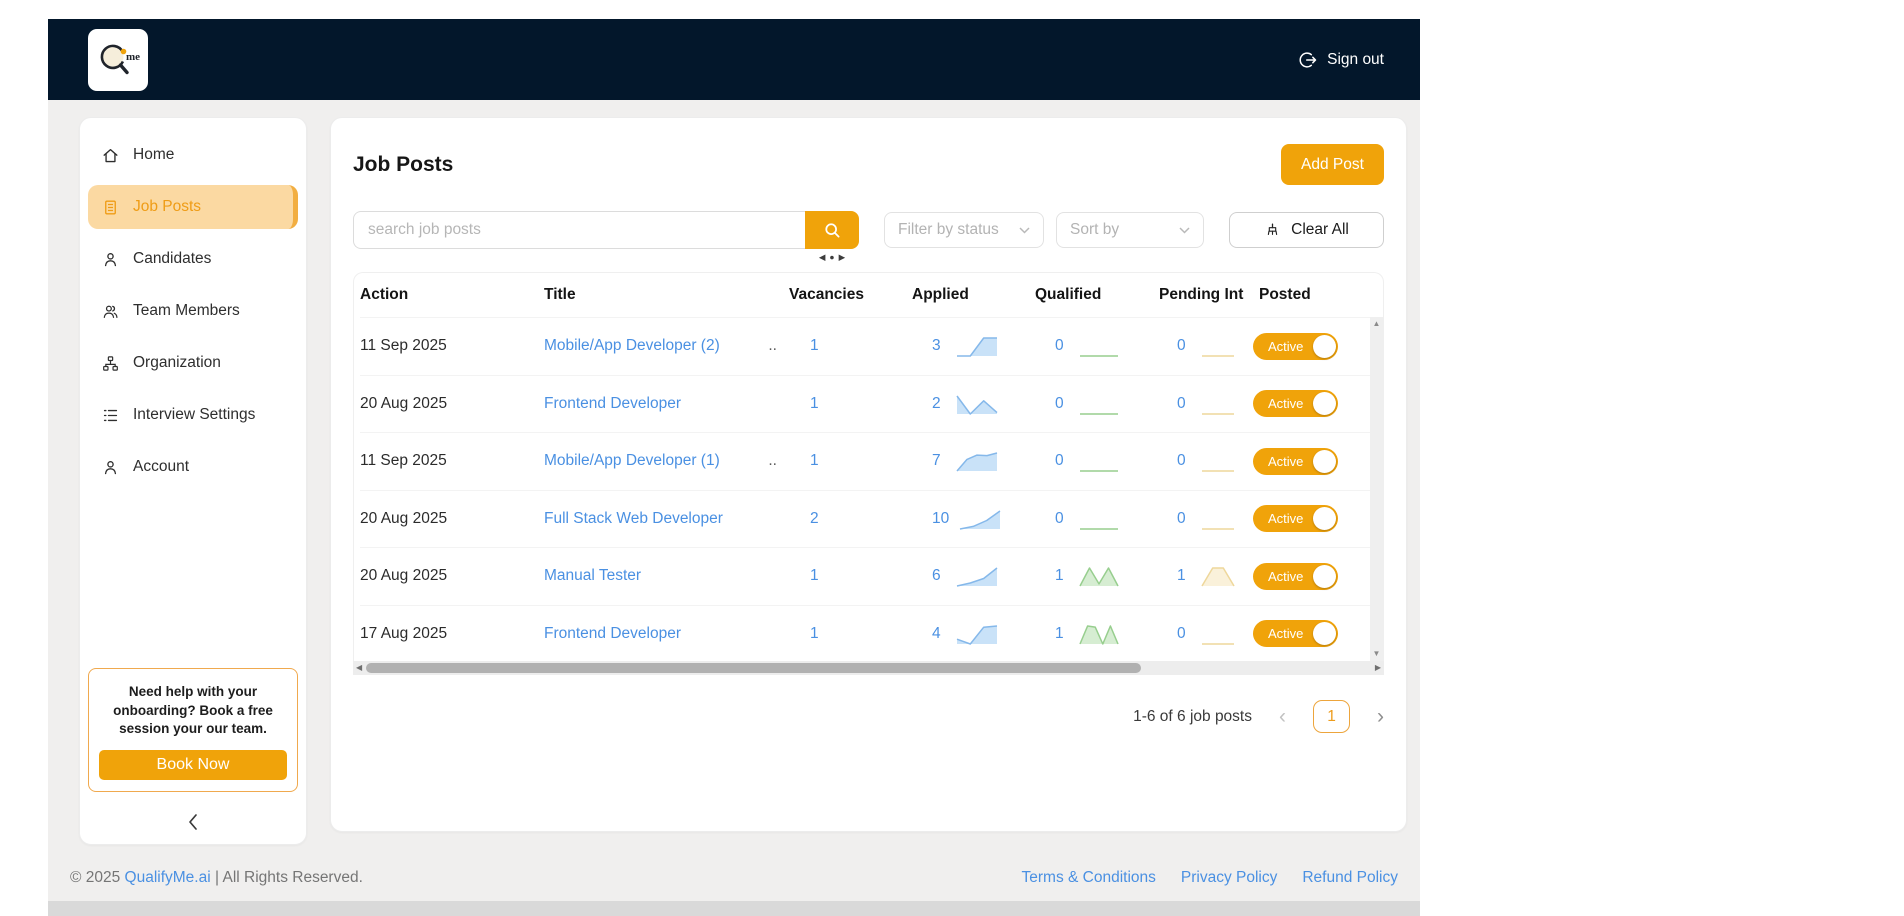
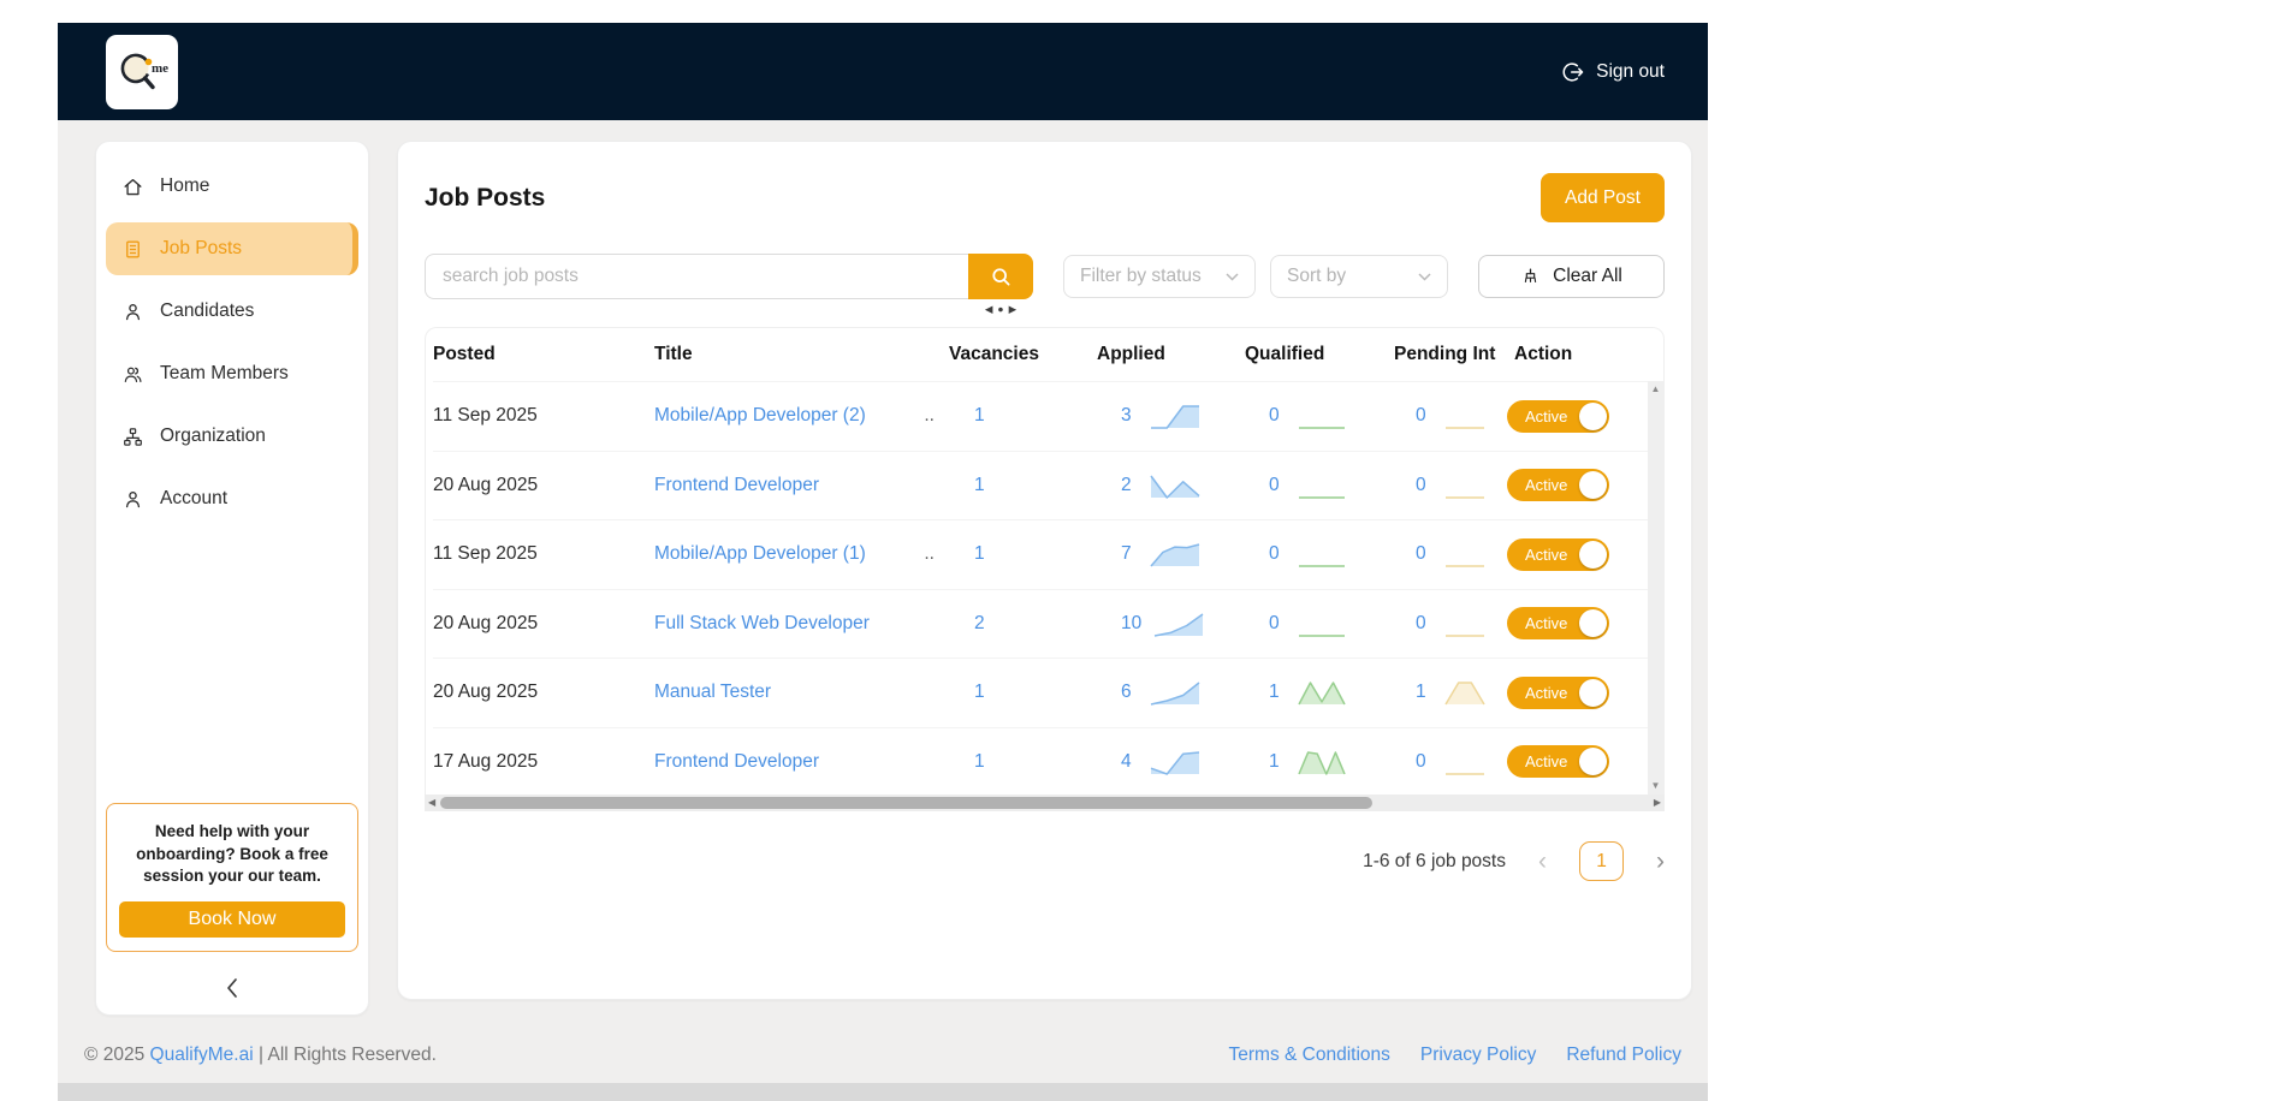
  me
  Sign out
  Home
  Job Posts
  Candidates
  Team Members
  Organization
- Interview Settings
  Account
  Need help with your onboarding? Book a free session your our team.
  Book Now
  Job Posts
  Add Post
  search job posts
  ◀
  ●
  ▶
  Filter by status
  Sort by
  Clear All
- Action
+ Posted
  Title
  Vacancies
  Applied
  Qualified
  Pending Int
- Posted
+ Action
  11 Sep 2025
  Mobile/App Developer (2)
  ..
  1
  3
  0
  0
  Active
  20 Aug 2025
  Frontend Developer
  1
  2
  0
  0
  Active
  11 Sep 2025
  Mobile/App Developer (1)
  ..
  1
  7
  0
  0
  Active
  20 Aug 2025
  Full Stack Web Developer
  2
  10
  0
  0
  Active
  20 Aug 2025
  Manual Tester
  1
  6
  1
  1
  Active
  17 Aug 2025
  Frontend Developer
  1
  4
  1
  0
  Active
  ▲
  ▼
  ◀
  ▶
  1-6 of 6 job posts
  ‹
  1
  ›
  © 2025 QualifyMe.ai | All Rights Reserved.
  Terms & Conditions
  Privacy Policy
  Refund Policy
